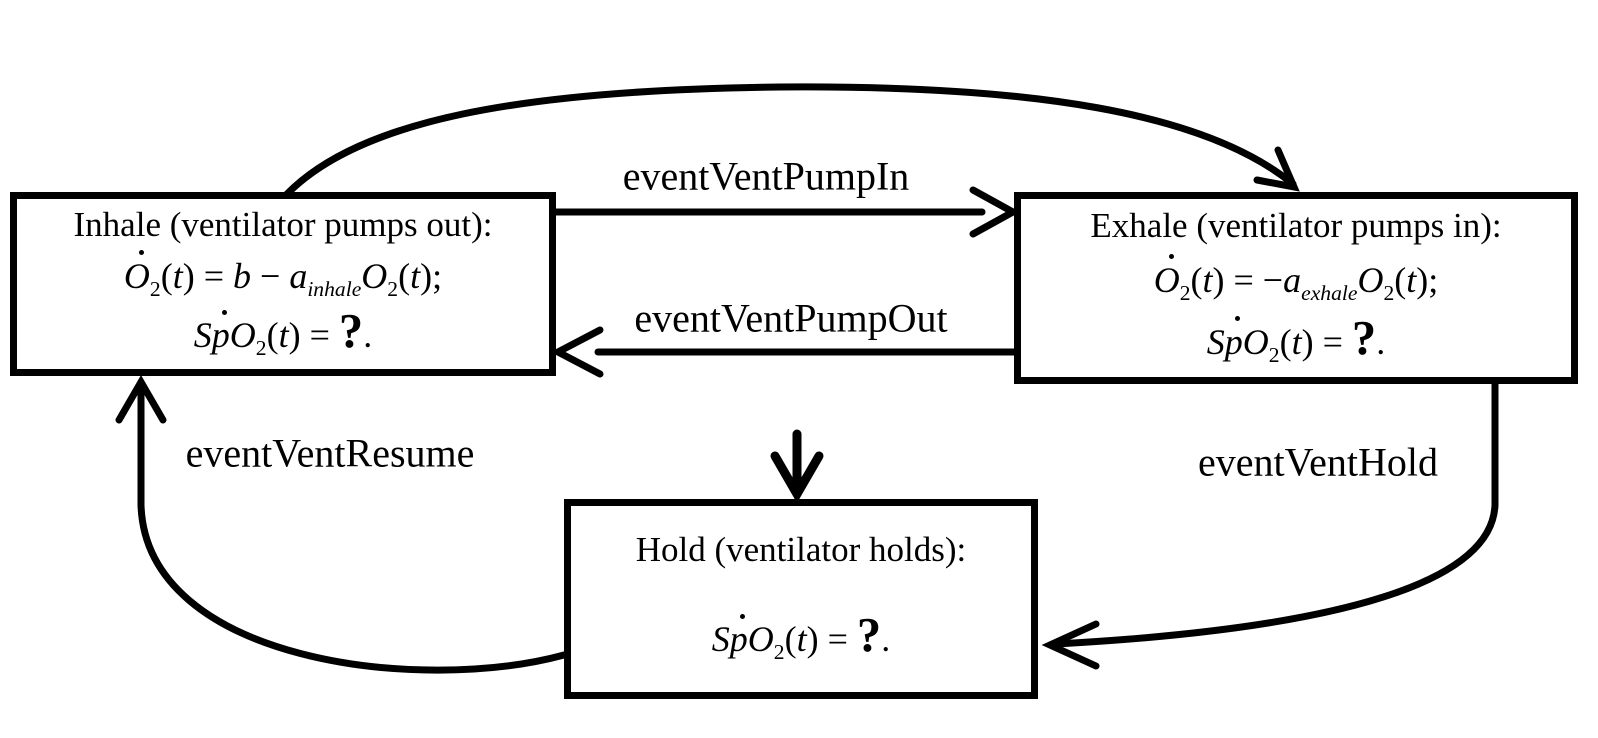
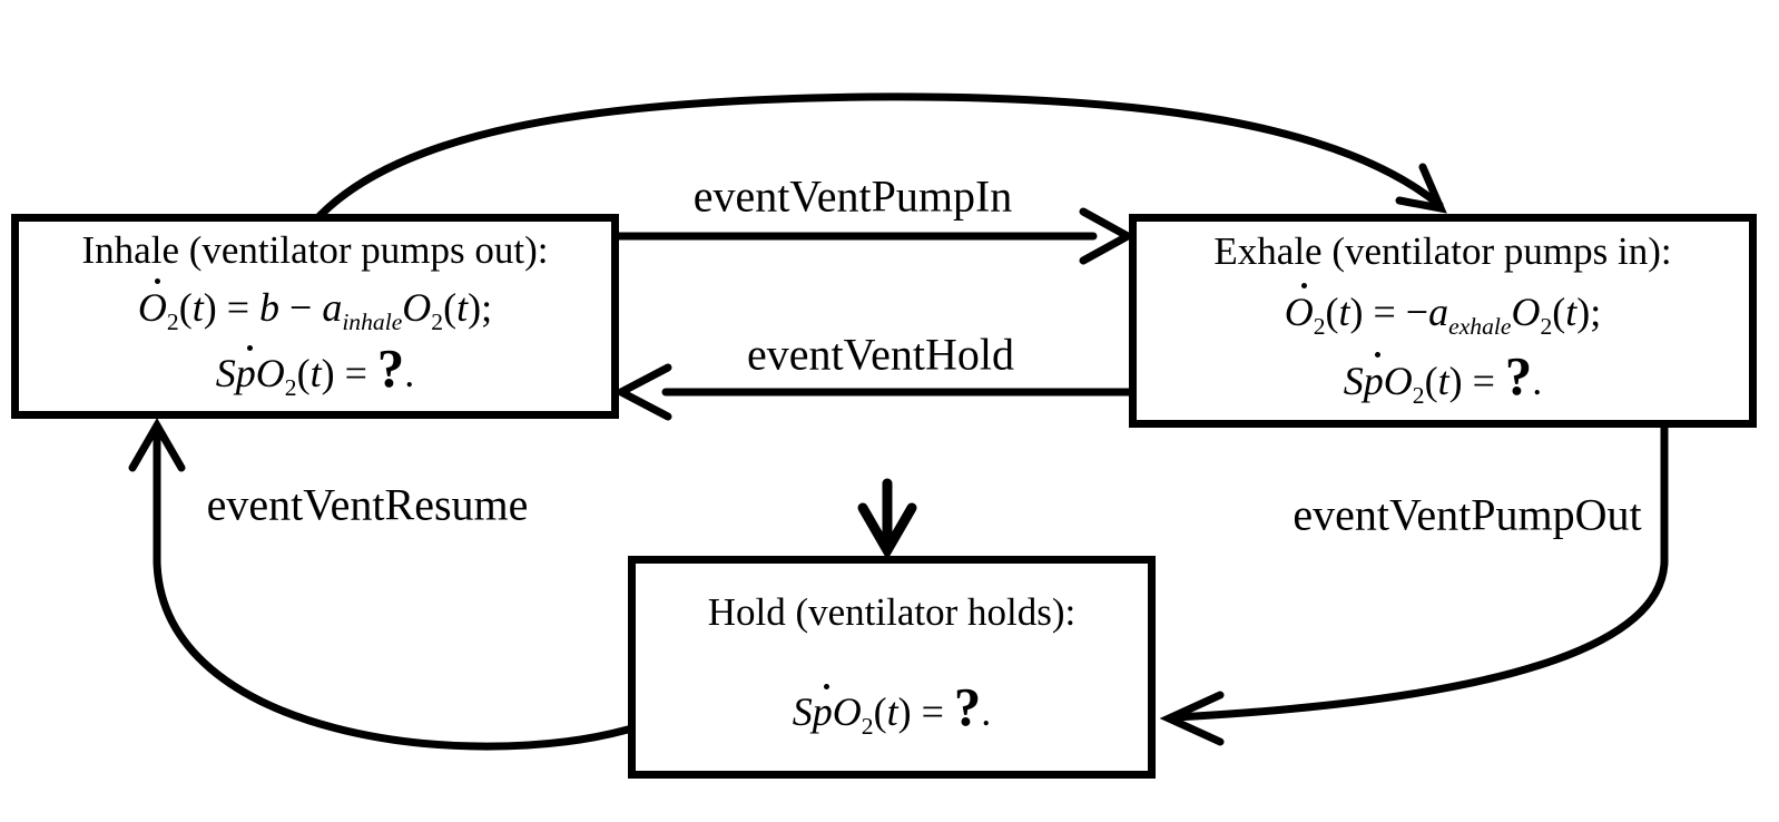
  Inhale (ventilator pumps out):
  O2(t) = b − ainhaleO2(t);
  SpO2(t) = ?.
  Exhale (ventilator pumps in):
  O2(t) = −aexhaleO2(t);
  SpO2(t) = ?.
  Hold (ventilator holds):
  SpO2(t) = ?.
  eventVentPumpIn
- eventVentPumpOut
+ eventVentHold
  eventVentResume
- eventVentHold
+ eventVentPumpOut
